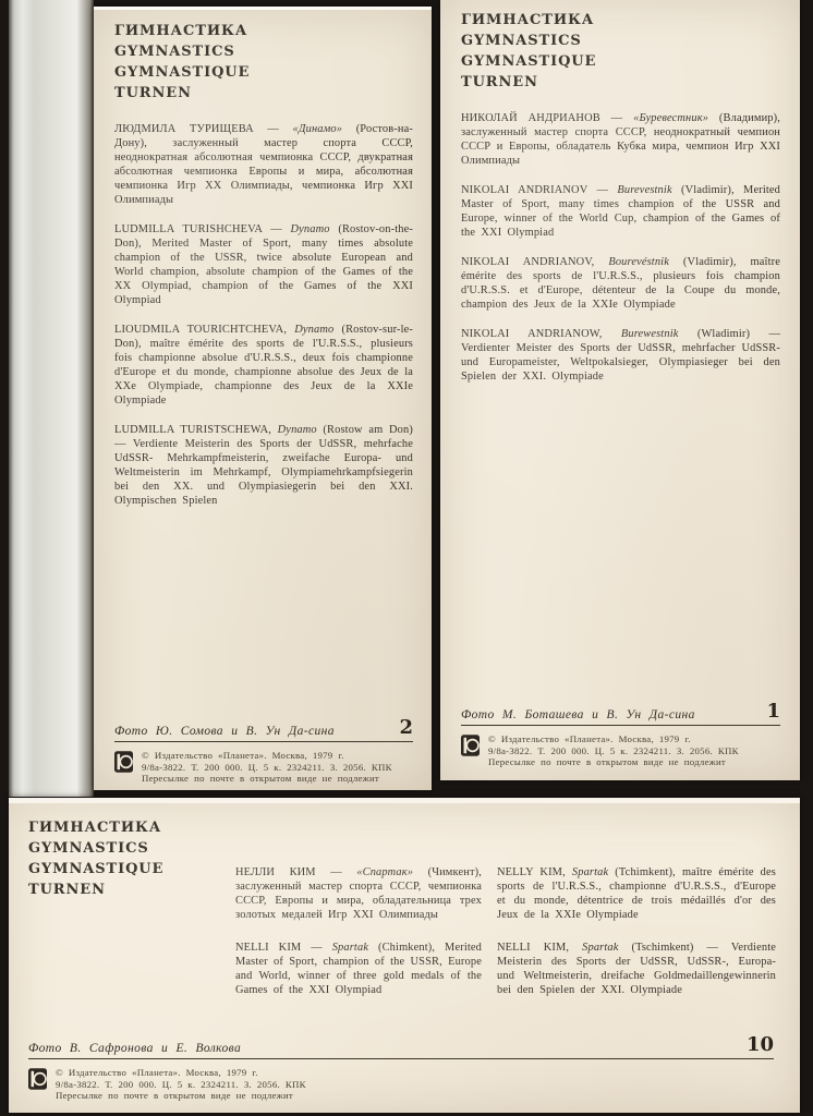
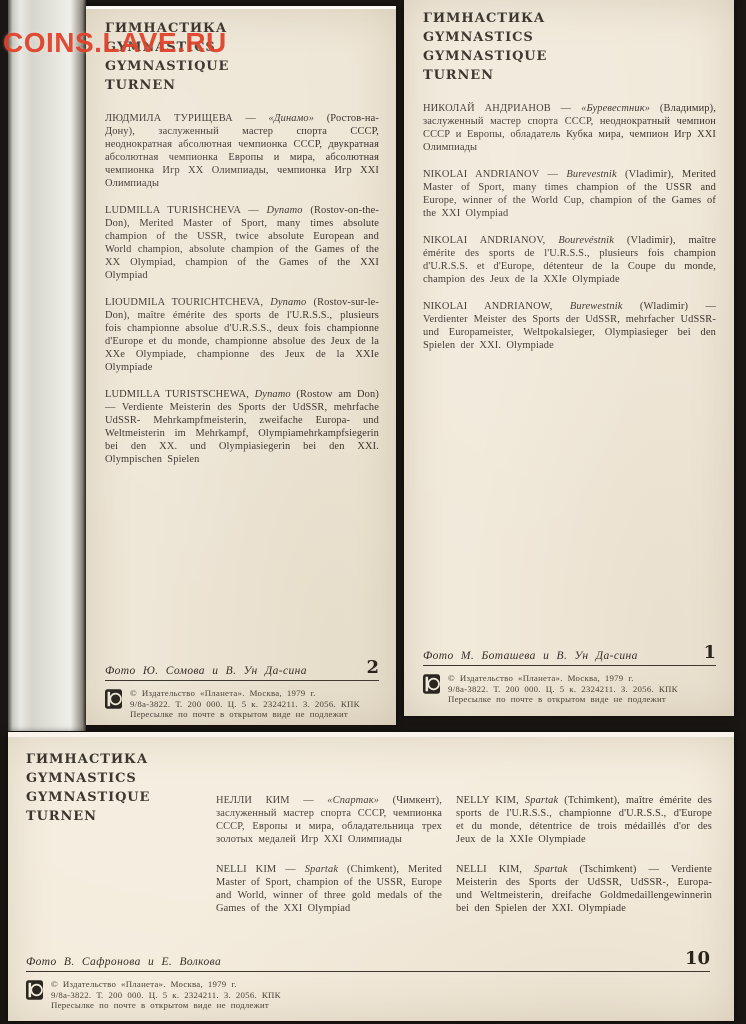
+ COINS.LAVE.RU
